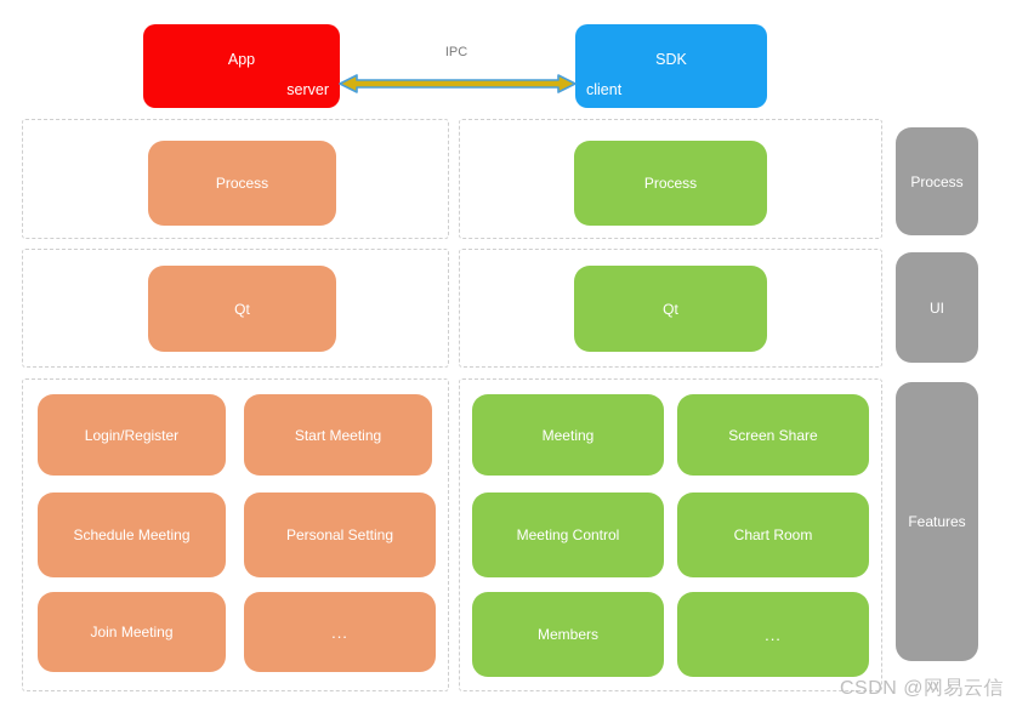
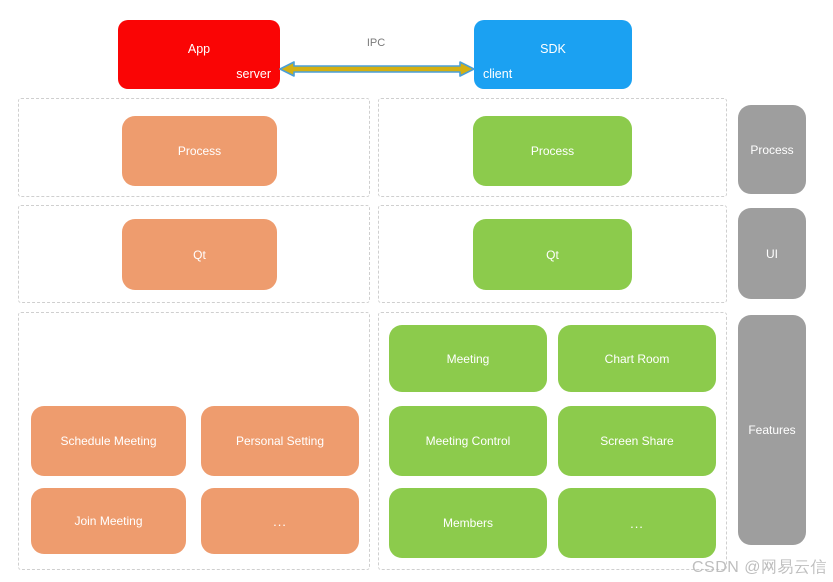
  App
  server
  SDK
  client
  IPC
  Process
  Process
  Process
  Qt
  Qt
  UI
- Login/Register
- Start Meeting
  Schedule Meeting
  Personal Setting
  Join Meeting
  ...
  Meeting
- Screen Share
+ Chart Room
  Meeting Control
- Chart Room
+ Screen Share
  Members
  ...
  Features
  CSDN @网易云信
